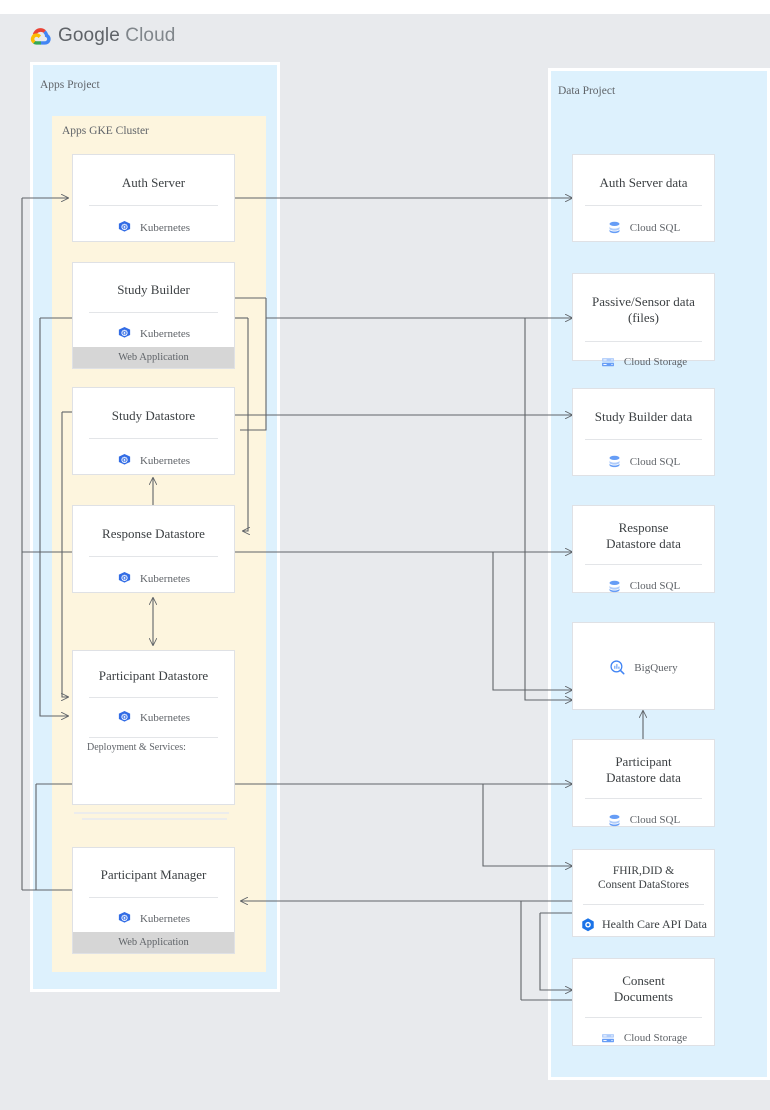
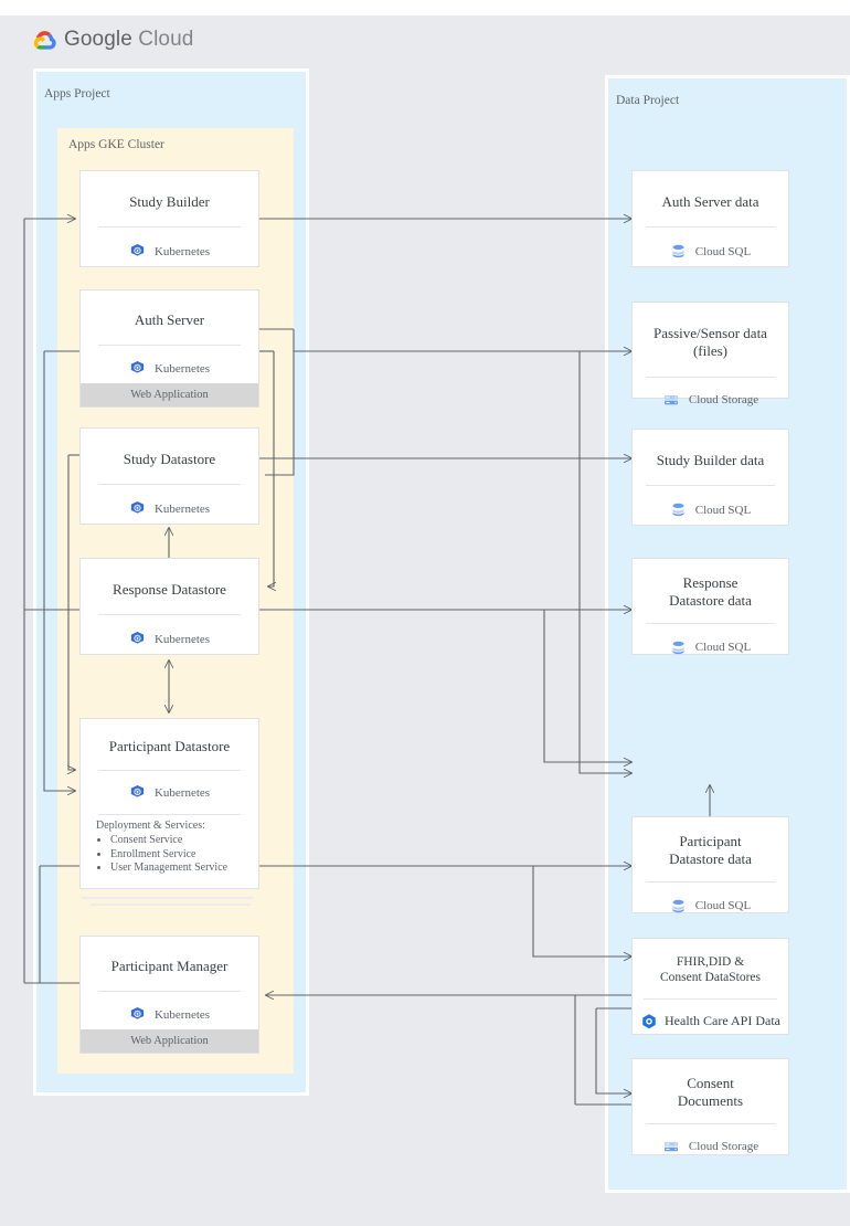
  Google Cloud
  Apps Project
  Data Project
  Apps GKE Cluster
- Auth Server
+ Study Builder
  Kubernetes
- Study Builder
+ Auth Server
  Kubernetes
  Web Application
  Study Datastore
  Kubernetes
  Response Datastore
  Kubernetes
  Participant Datastore
  Kubernetes
  Deployment & Services:
+ Consent Service
+ Enrollment Service
+ User Management Service
  Participant Manager
  Kubernetes
  Web Application
  Auth Server data
  Cloud SQL
  Passive/Sensor data (files)
  Cloud Storage
  Study Builder data
  Cloud SQL
  Response
  Datastore data
  Cloud SQL
- BigQuery
  Participant
  Datastore data
  Cloud SQL
  FHIR,DID &
  Consent DataStores
  Health Care API Data
  Consent
  Documents
  Cloud Storage
